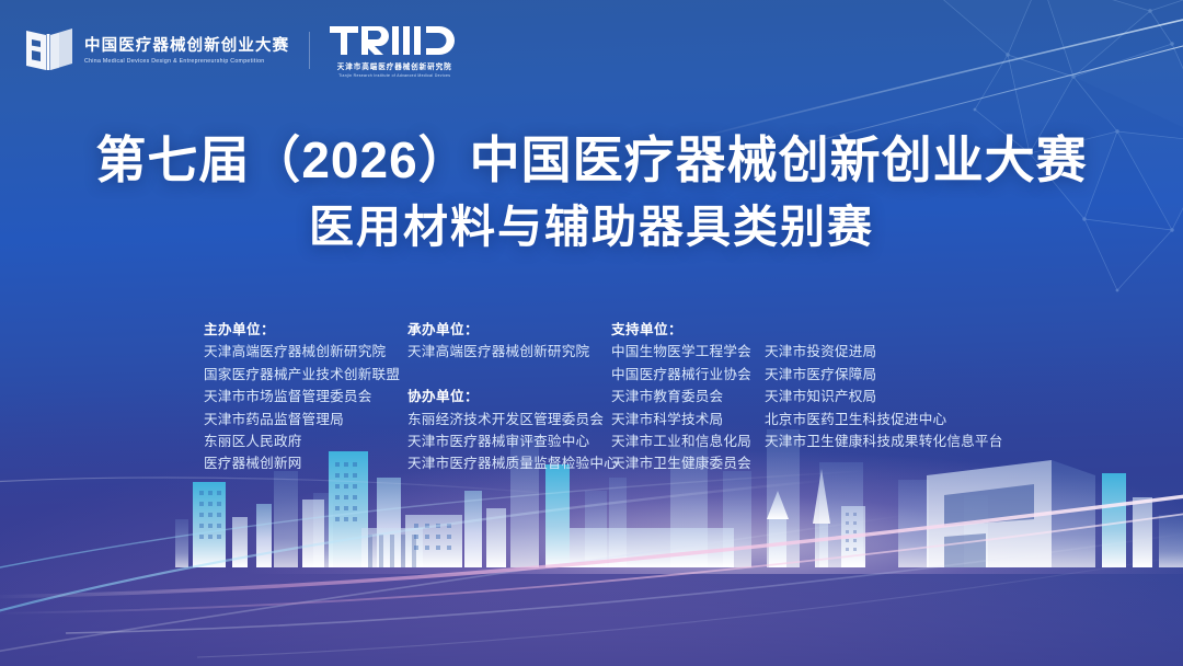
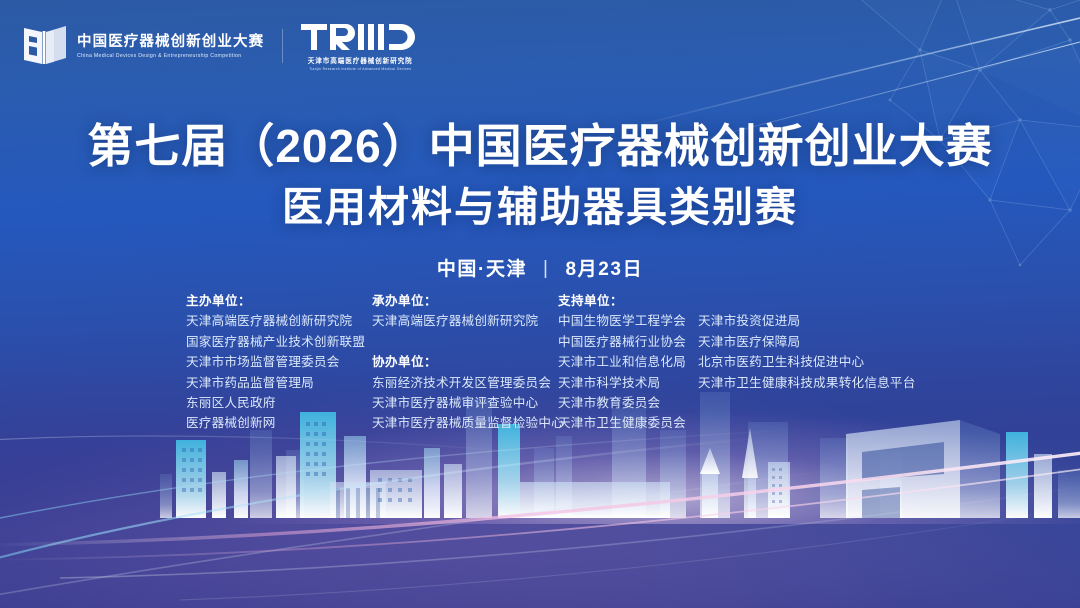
  中国医疗器械创新创业大赛
  第七届（2026）中国医疗器械创新创业大赛
  医用材料与辅助器具类别赛
+ 中国·天津 | 8月23日
  主办单位：
  天津高端医疗器械创新研究院
  国家医疗器械产业技术创新联盟
  天津市市场监督管理委员会
  天津市药品监督管理局
  东丽区人民政府
  医疗器械创新网
  承办单位：
  天津高端医疗器械创新研究院
  协办单位：
  东丽经济技术开发区管理委员会
  天津市医疗器械审评查验中心
  天津市医疗器械质量监督检验中心
  支持单位：
  中国生物医学工程学会
  中国医疗器械行业协会
- 天津市教育委员会
+ 天津市工业和信息化局
  天津市科学技术局
- 天津市工业和信息化局
+ 天津市教育委员会
  天津市卫生健康委员会
  天津市投资促进局
  天津市医疗保障局
- 天津市知识产权局
  北京市医药卫生科技促进中心
  天津市卫生健康科技成果转化信息平台
